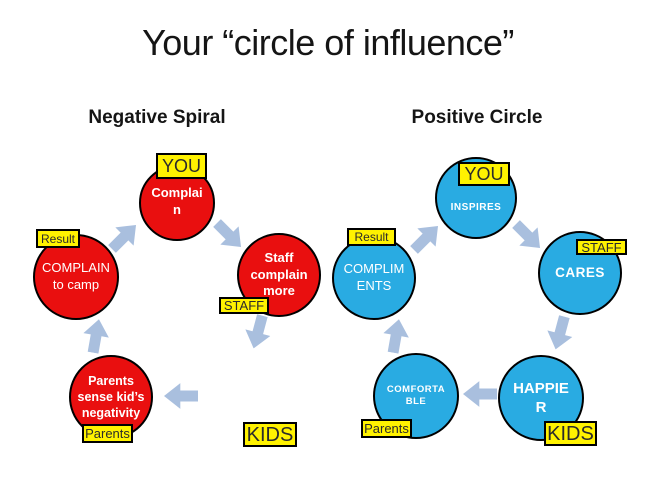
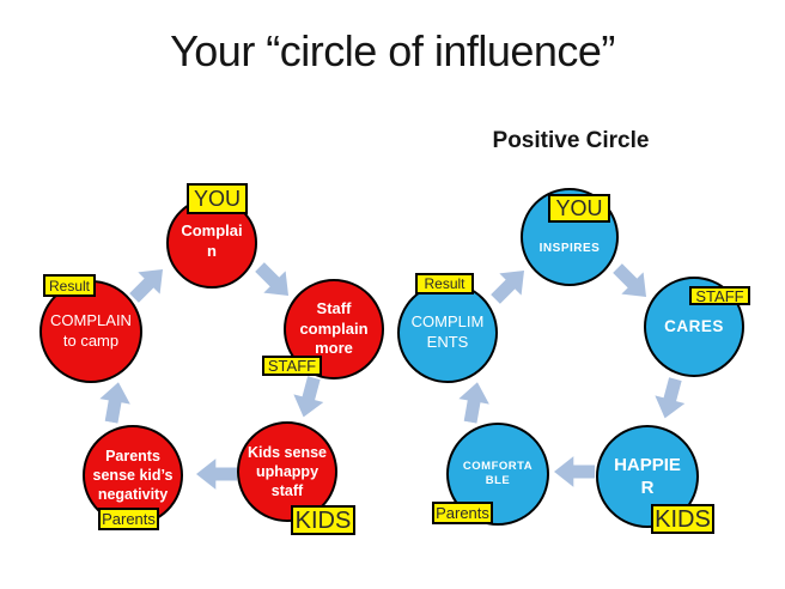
  Your “circle of influence”
- Negative Spiral
  Positive Circle
  Complai
  n
  Staff
  complain
  more
  COMPLAIN
  to camp
  Parents
  sense kid’s
  negativity
+ Kids sense
+ uphappy
+ staff
  YOU
  Result
  STAFF
  Parents
  KIDS
  INSPIRES
  CARES
  COMPLIM
  ENTS
  COMFORTA
  BLE
  HAPPIE
  R
  YOU
  STAFF
  Result
  Parents
  KIDS
